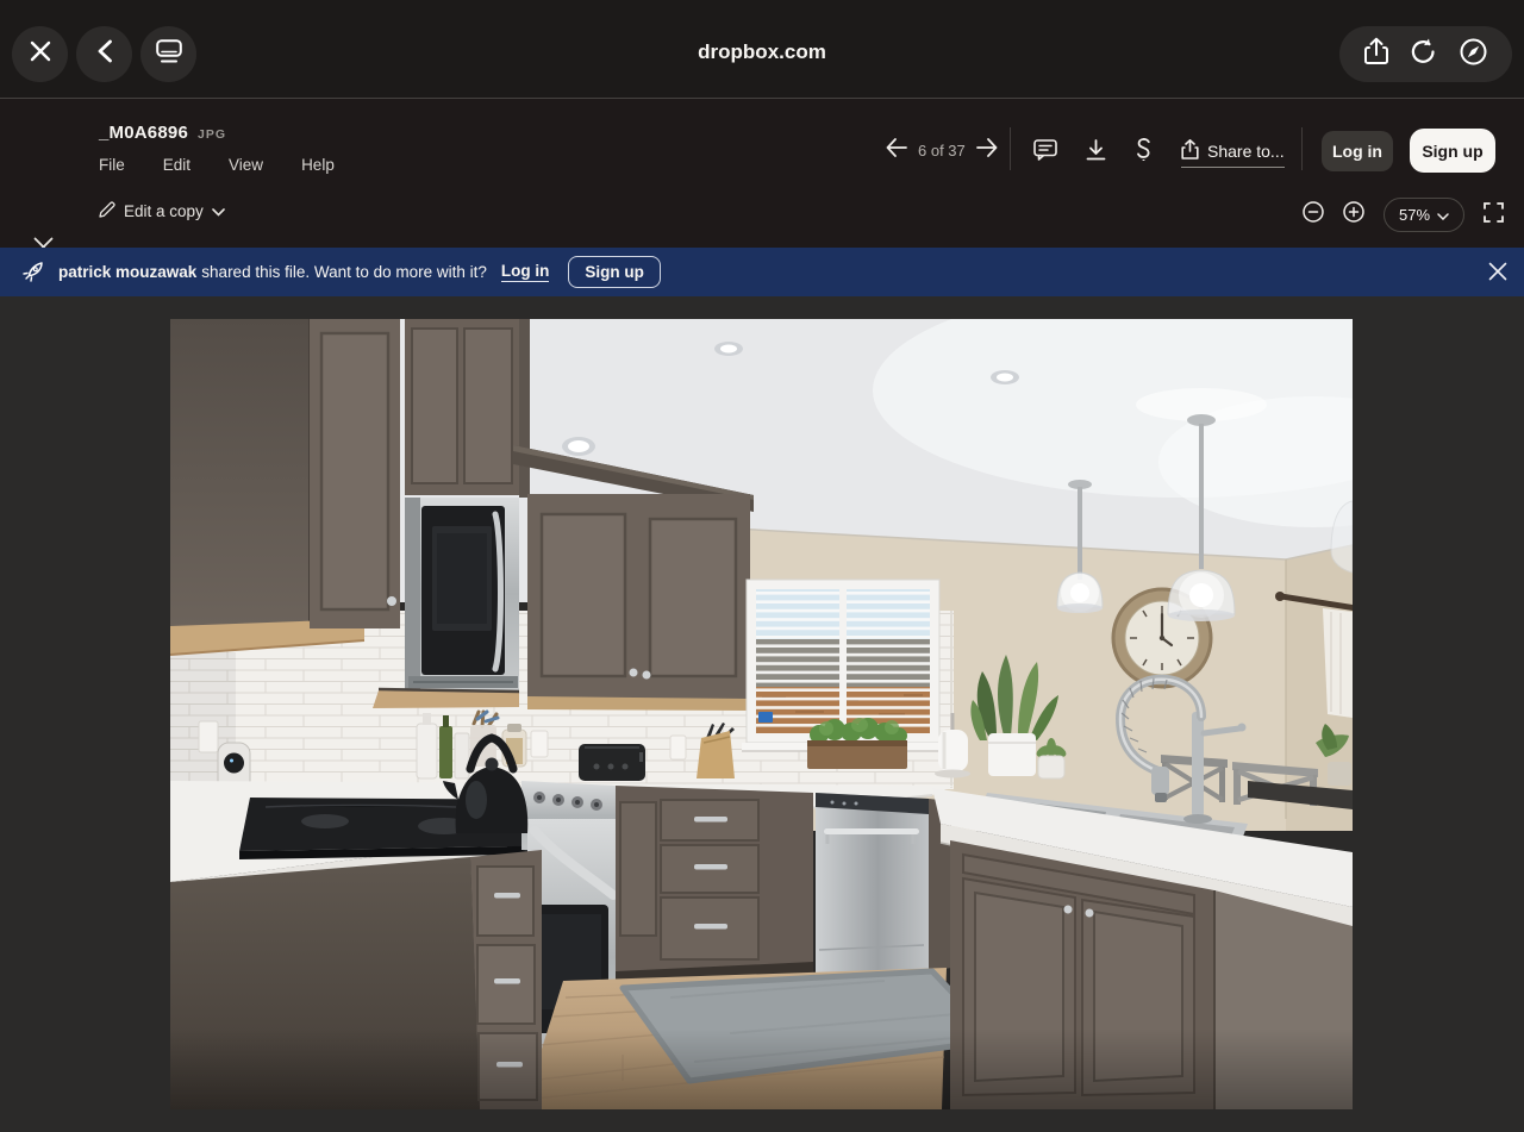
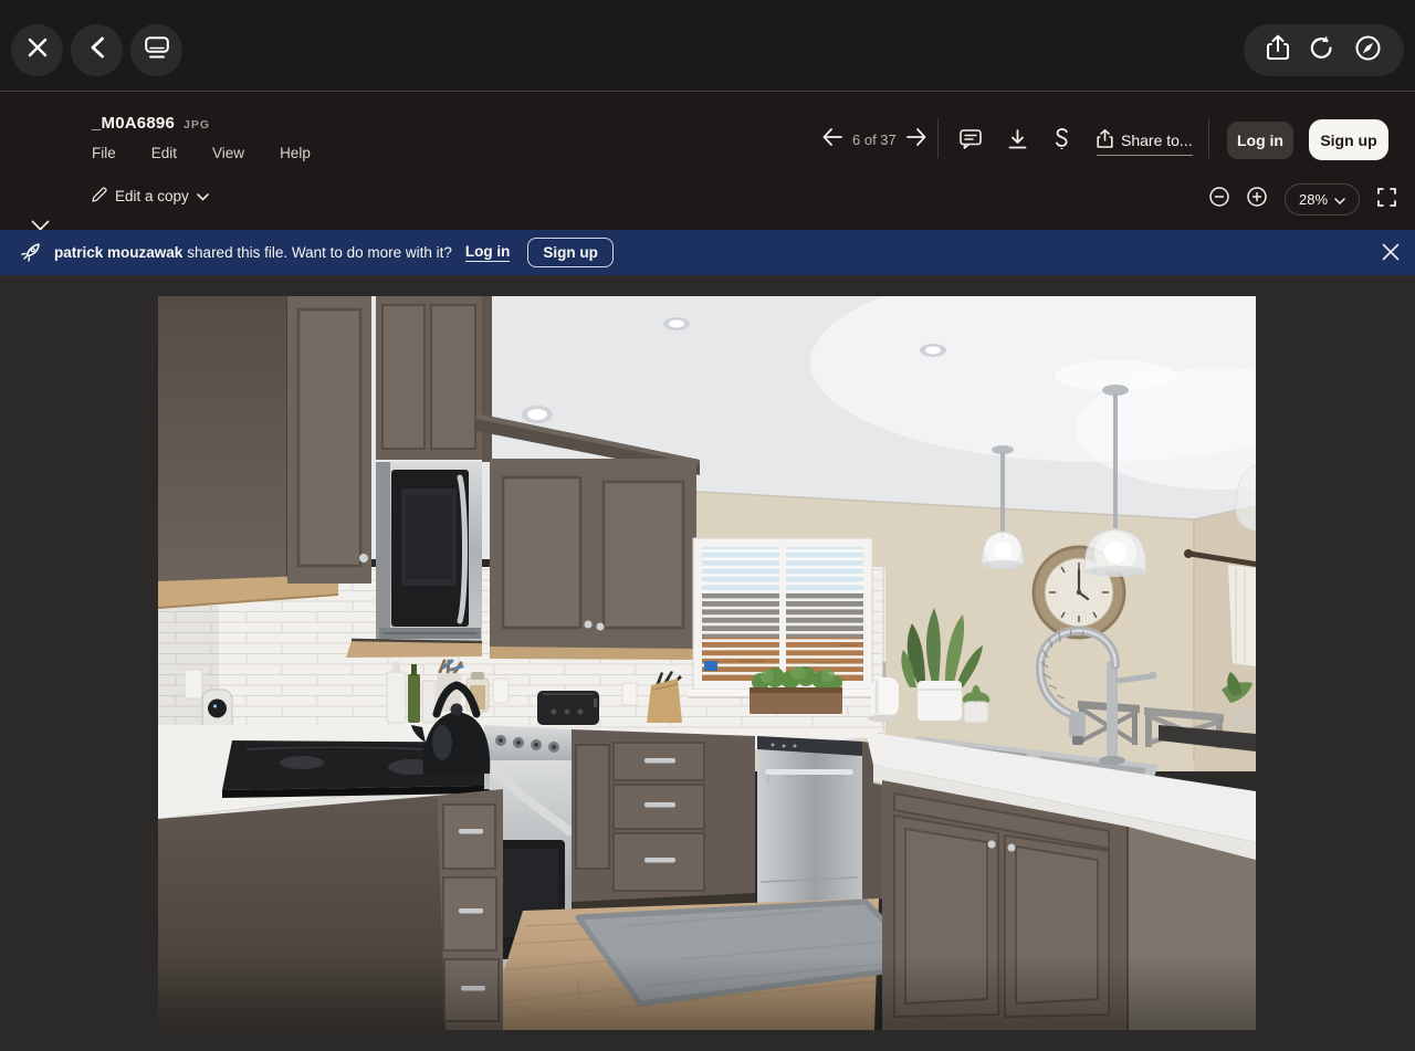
- dropbox.com
  _M0A6896 JPG
  File
  Edit
  View
  Help
  Edit a copy
  6 of 37
  Share to...
  Log in
  Sign up
- 57%
+ 28%
  patrick mouzawak
  shared this file. Want to do more with it?
  Log in
  Sign up
